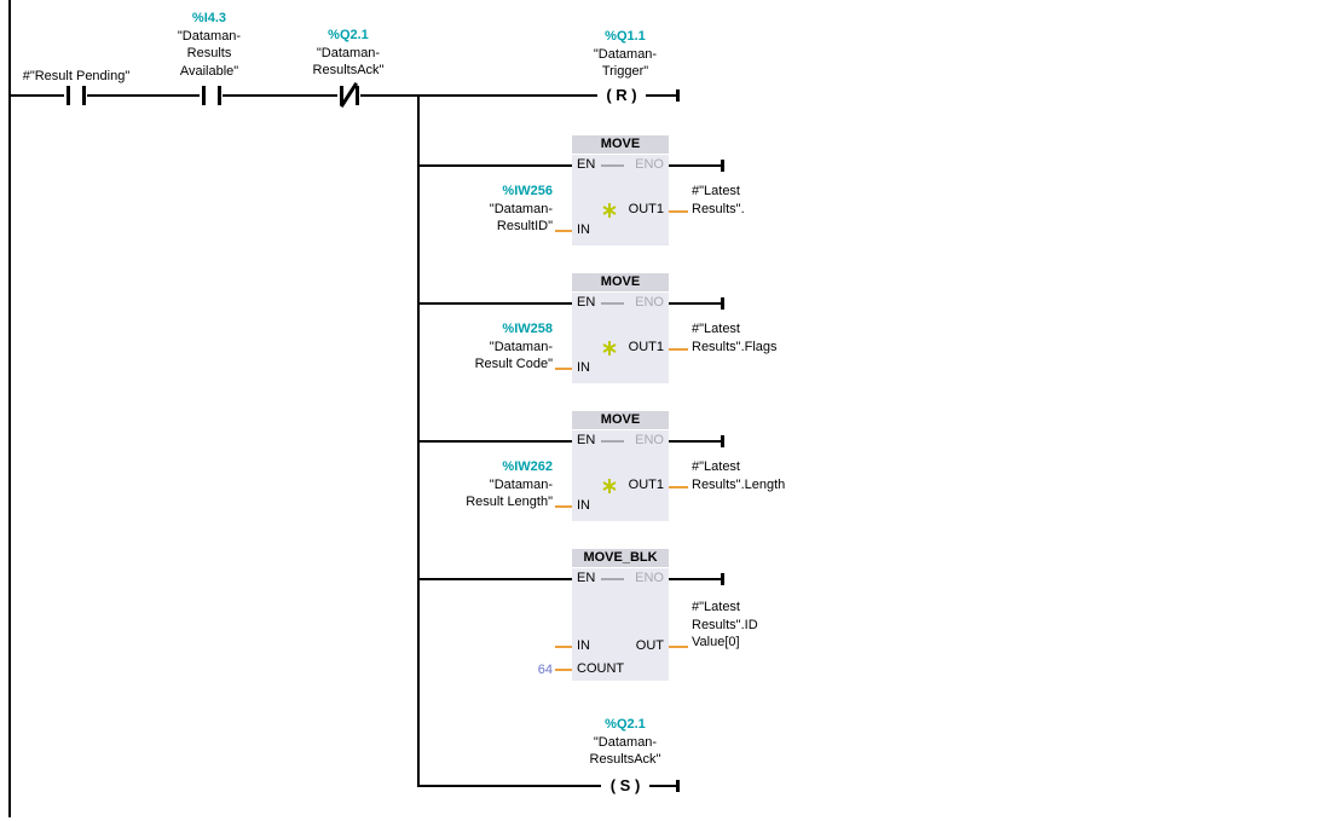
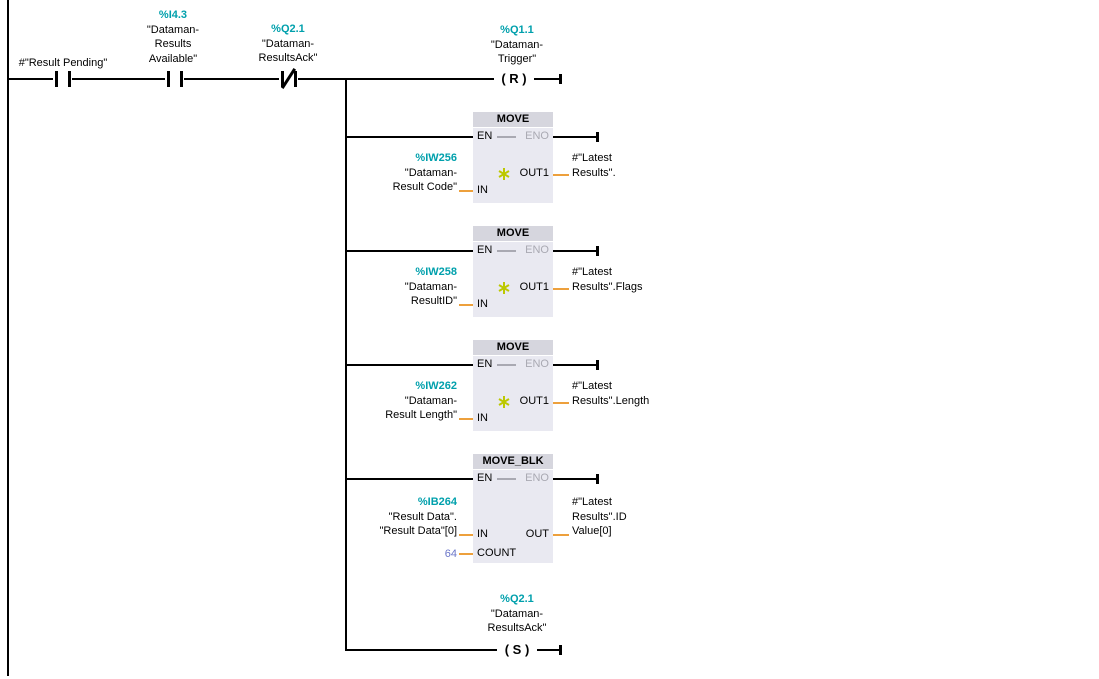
  #"Result Pending"
  %I4.3
  "Dataman-
  Results
  Available"
  %Q2.1
  "Dataman-
  ResultsAck"
  %Q1.1
  "Dataman-
  Trigger"
  ( R )
  MOVE
  EN
  ENO
  OUT1
  IN
  %IW256
  "Dataman-
- ResultID"
+ Result Code"
  #"Latest
  Results".
  MOVE
  EN
  ENO
  OUT1
  IN
  %IW258
  "Dataman-
- Result Code"
+ ResultID"
  #"Latest
  Results".Flags
  MOVE
  EN
  ENO
  OUT1
  IN
  %IW262
  "Dataman-
  Result Length"
  #"Latest
  Results".Length
  MOVE_BLK
  EN
  ENO
  IN
  OUT
  COUNT
+ %IB264
+ "Result Data".
+ "Result Data"[0]
  64
  #"Latest
  Results".ID
  Value[0]
  %Q2.1
  "Dataman-
  ResultsAck"
  ( S )
